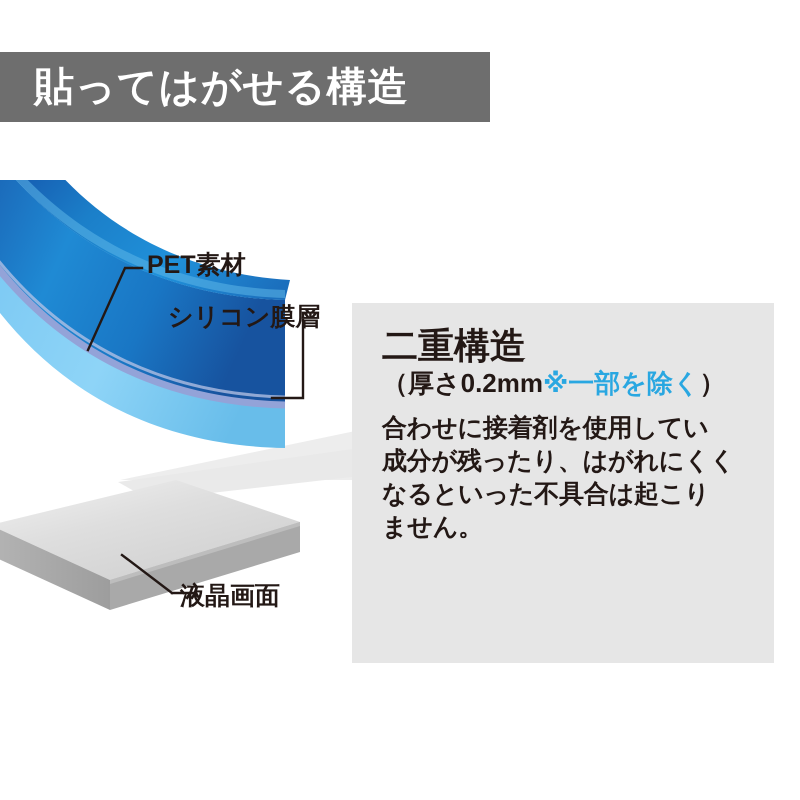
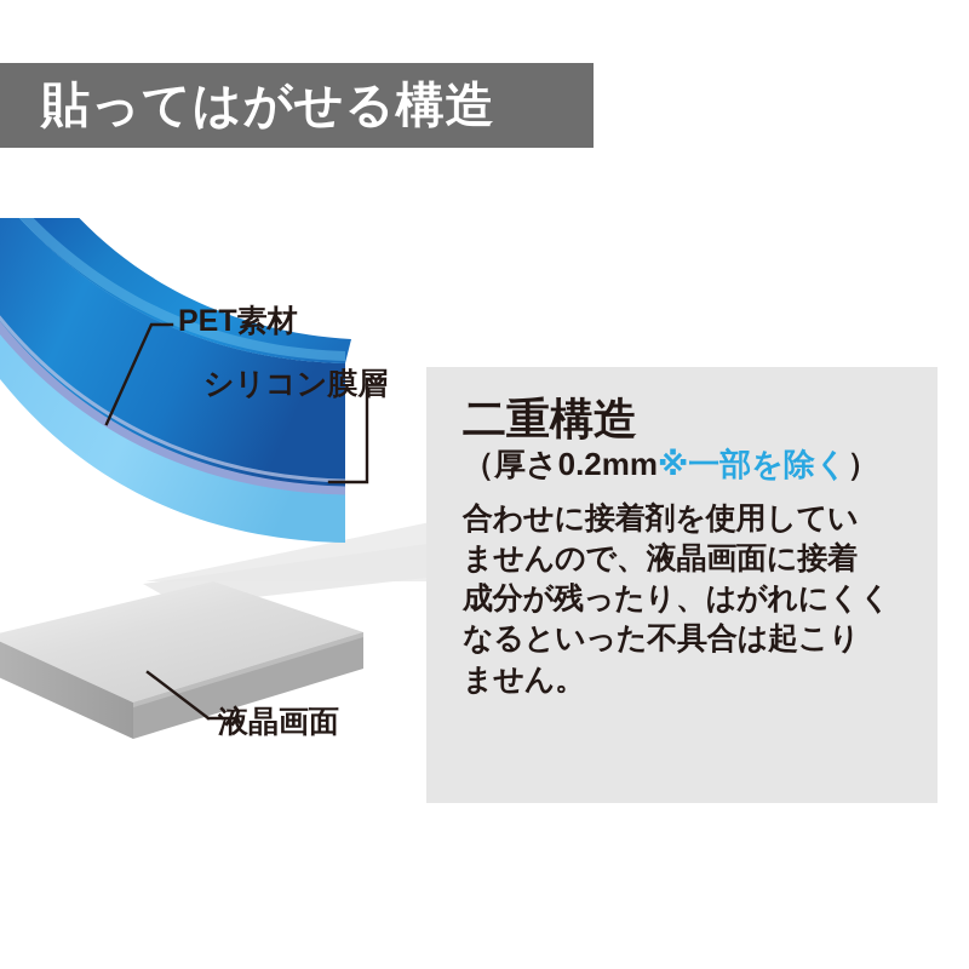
  貼ってはがせる構造
  PET素材
  シリコン膜層
  液晶画面
  二重構造
  （厚さ0.2mm※一部を除く）
  合わせに接着剤を使用してい
+ ませんので、液晶画面に接着
  成分が残ったり、はがれにくく
  なるといった不具合は起こり
  ません。
